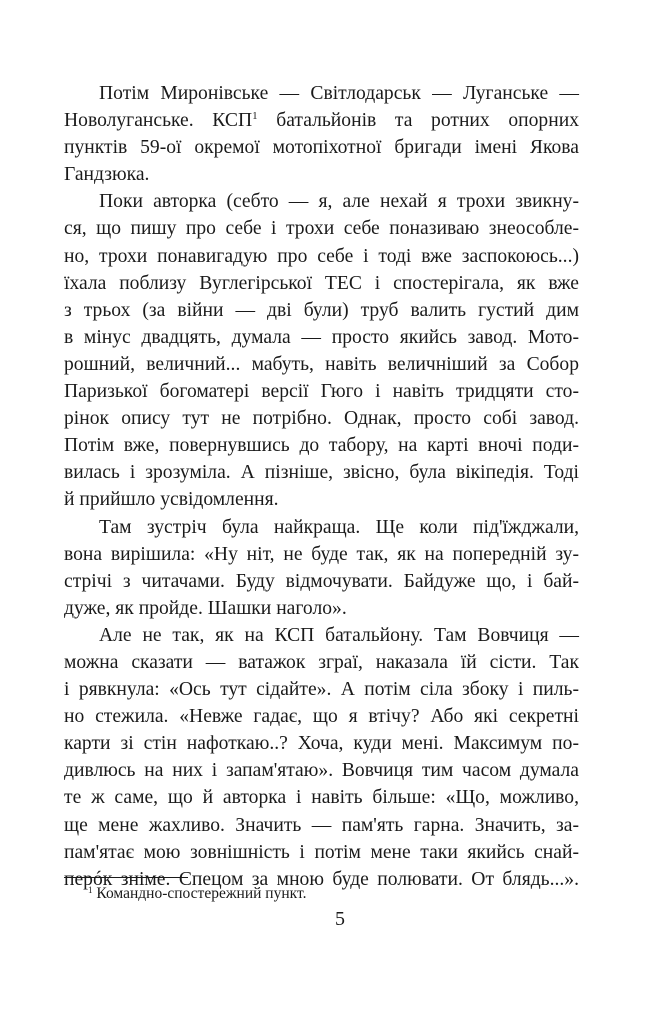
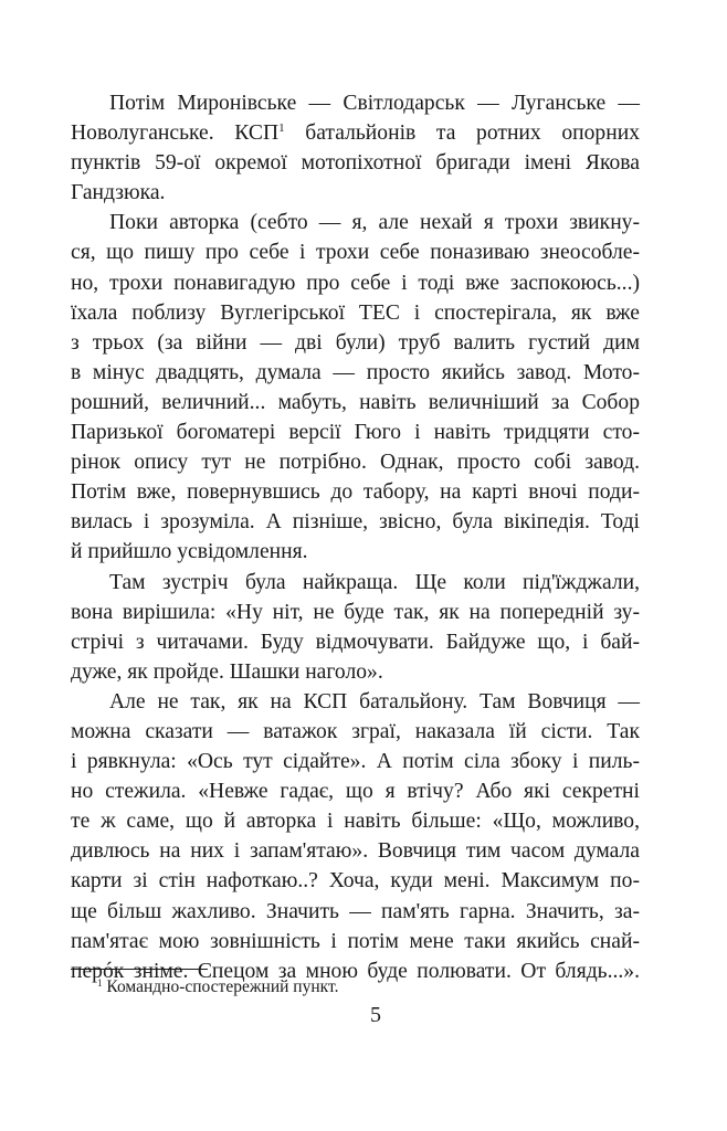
  Потім Миронівське — Світлодарськ — Луганське —
  Новолуганське. КСП1 батальйонів та ротних опорних
  пунктів 59-ої окремої мотопіхотної бригади імені Якова
  Гандзюка.
  Поки авторка (себто — я, але нехай я трохи звикну-
  ся, що пишу про себе і трохи себе поназиваю знеособле-
  но, трохи понавигадую про себе і тоді вже заспокоюсь...)
  їхала поблизу Вуглегірської ТЕС і спостерігала, як вже
  з трьох (за війни — дві були) труб валить густий дим
  в мінус двадцять, думала — просто якийсь завод. Мото-
  рошний, величний... мабуть, навіть величніший за Собор
  Паризької богоматері версії Гюго і навіть тридцяти сто-
  рінок опису тут не потрібно. Однак, просто собі завод.
  Потім вже, повернувшись до табору, на карті вночі поди-
  вилась і зрозуміла. А пізніше, звісно, була вікіпедія. Тоді
  й прийшло усвідомлення.
  Там зустріч була найкраща. Ще коли під'їжджали,
  вона вирішила: «Ну ніт, не буде так, як на попередній зу-
  стрічі з читачами. Буду відмочувати. Байдуже що, і бай-
  дуже, як пройде. Шашки наголо».
  Але не так, як на КСП батальйону. Там Вовчиця —
  можна сказати — ватажок зграї, наказала їй сісти. Так
  і рявкнула: «Ось тут сідайте». А потім сіла збоку і пиль-
  но стежила. «Невже гадає, що я втічу? Або які секретні
- карти зі стін нафоткаю..? Хоча, куди мені. Максимум по-
+ те ж саме, що й авторка і навіть більше: «Що, можливо,
  дивлюсь на них і запам'ятаю». Вовчиця тим часом думала
- те ж саме, що й авторка і навіть більше: «Що, можливо,
+ карти зі стін нафоткаю..? Хоча, куди мені. Максимум по-
- ще мене жахливо. Значить — пам'ять гарна. Значить, за-
+ ще більш жахливо. Значить — пам'ять гарна. Значить, за-
  пам'ятає мою зовнішність і потім мене таки якийсь снай-
  перóк зніме. Спецом за мною буде полювати. От блядь...».
  1 Командно-спостережний пункт.
  5
